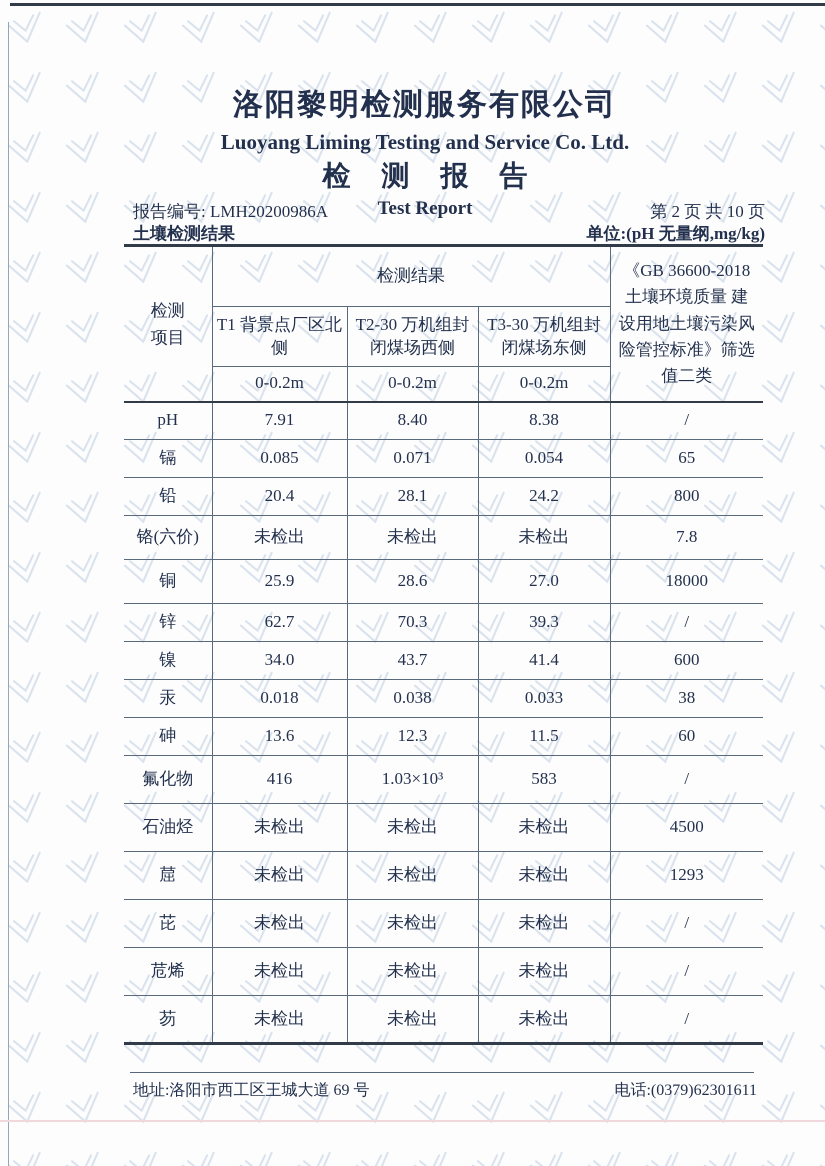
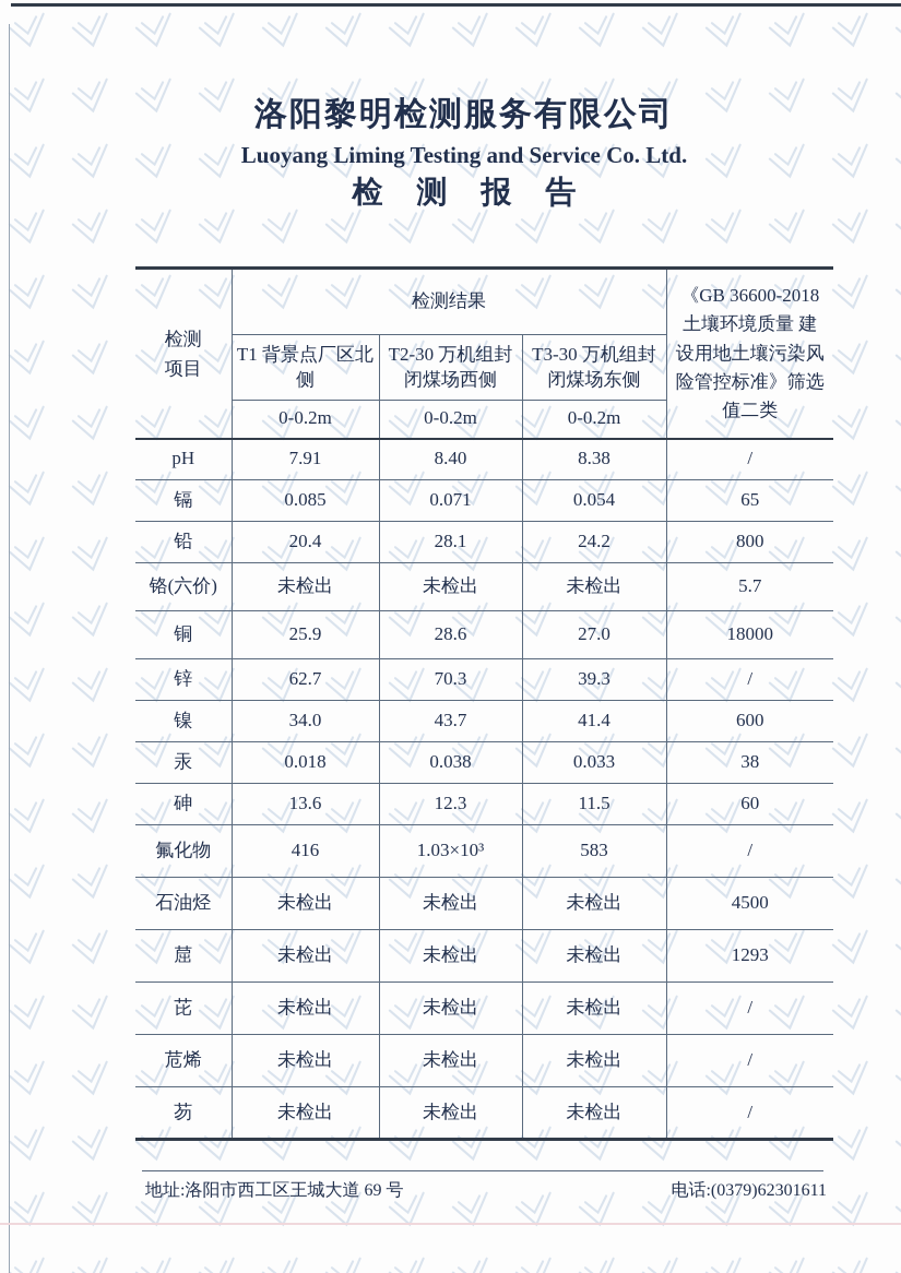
  洛阳黎明检测服务有限公司
  Luoyang Liming Testing and Service Co. Ltd.
  检 测 报 告
- Test Report
- 报告编号: LMH20200986A
- 第 2 页 共 10 页
- 土壤检测结果
- 单位:(pH 无量纲,mg/kg)
  检测项目	检测结果	《GB 36600-2018 土壤环境质量 建设用地土壤污染风险管控标准》筛选值二类
  T1 背景点厂区北侧	T2-30 万机组封闭煤场西侧	T3-30 万机组封闭煤场东侧
  0-0.2m	0-0.2m	0-0.2m
  pH	7.91	8.40	8.38	/
  镉	0.085	0.071	0.054	65
  铅	20.4	28.1	24.2	800
- 铬(六价)	未检出	未检出	未检出	7.8
+ 铬(六价)	未检出	未检出	未检出	5.7
  铜	25.9	28.6	27.0	18000
  锌	62.7	70.3	39.3	/
  镍	34.0	43.7	41.4	600
  汞	0.018	0.038	0.033	38
  砷	13.6	12.3	11.5	60
  氟化物	416	1.03×10³	583	/
  石油烃	未检出	未检出	未检出	4500
  䓛	未检出	未检出	未检出	1293
  芘	未检出	未检出	未检出	/
  苊烯	未检出	未检出	未检出	/
  芴	未检出	未检出	未检出	/
  地址:洛阳市西工区王城大道 69 号
  电话:(0379)62301611
